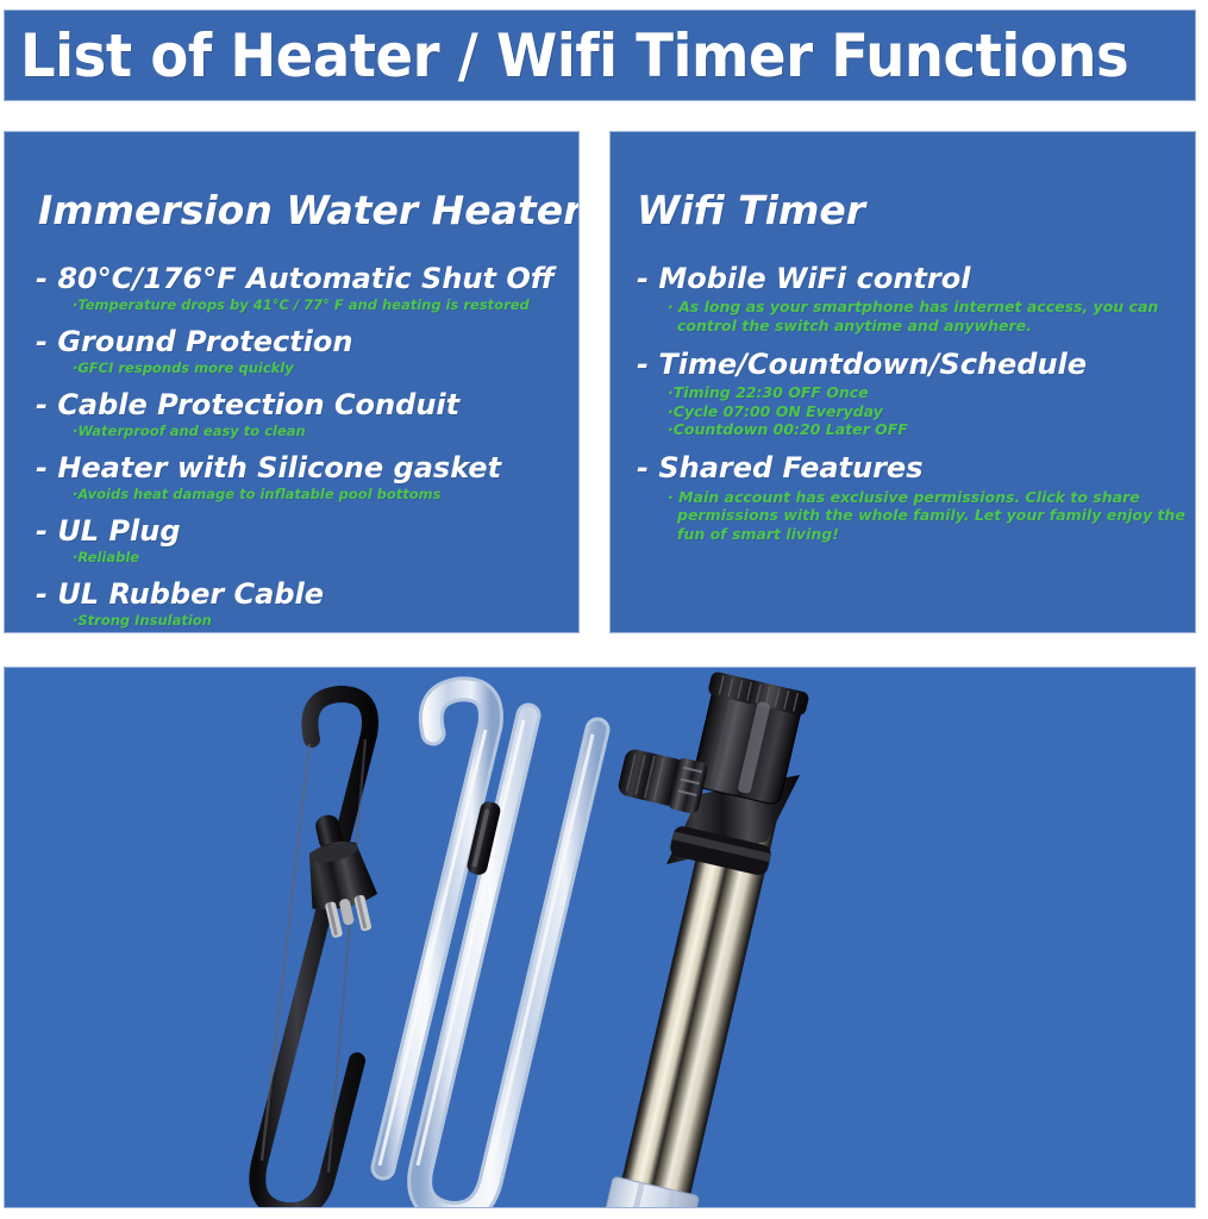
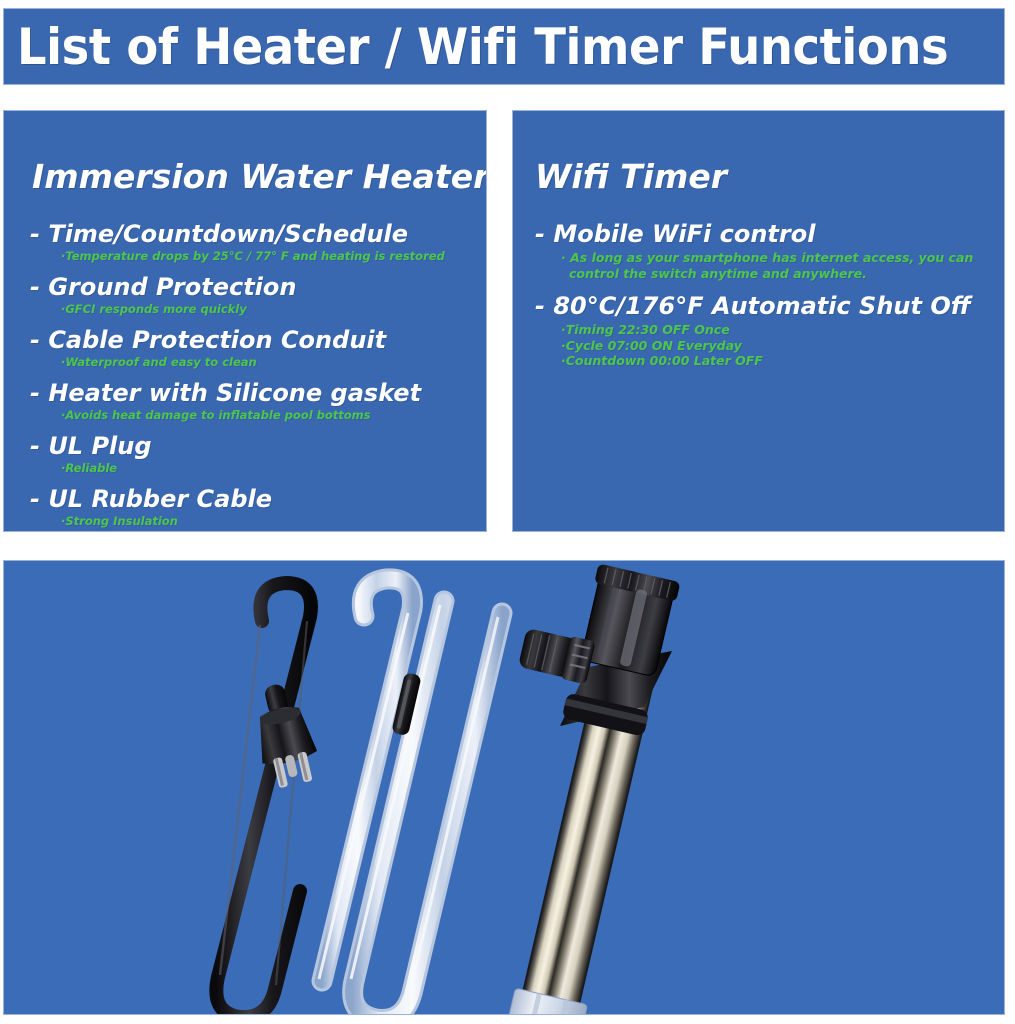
  List of Heater / Wifi Timer Functions
  Immersion Water Heater
- - 80°C/176°F Automatic Shut Off
+ - Time/Countdown/Schedule
- ·Temperature drops by 41°C / 77° F and heating is restored
+ ·Temperature drops by 25°C / 77° F and heating is restored
  - Ground Protection
  ·GFCI responds more quickly
  - Cable Protection Conduit
  ·Waterproof and easy to clean
  - Heater with Silicone gasket
  ·Avoids heat damage to inflatable pool bottoms
  - UL Plug
  ·Reliable
  - UL Rubber Cable
  ·Strong Insulation
  Wifi Timer
  - Mobile WiFi control
  · As long as your smartphone has internet access, you can control the switch anytime and anywhere.
- - Time/Countdown/Schedule
+ - 80°C/176°F Automatic Shut Off
  ·Timing 22:30 OFF Once
  ·Cycle 07:00 ON Everyday
- ·Countdown 00:20 Later OFF
+ ·Countdown 00:00 Later OFF
- - Shared Features
- · Main account has exclusive permissions. Click to share permissions with the whole family. Let your family enjoy the fun of smart living!
